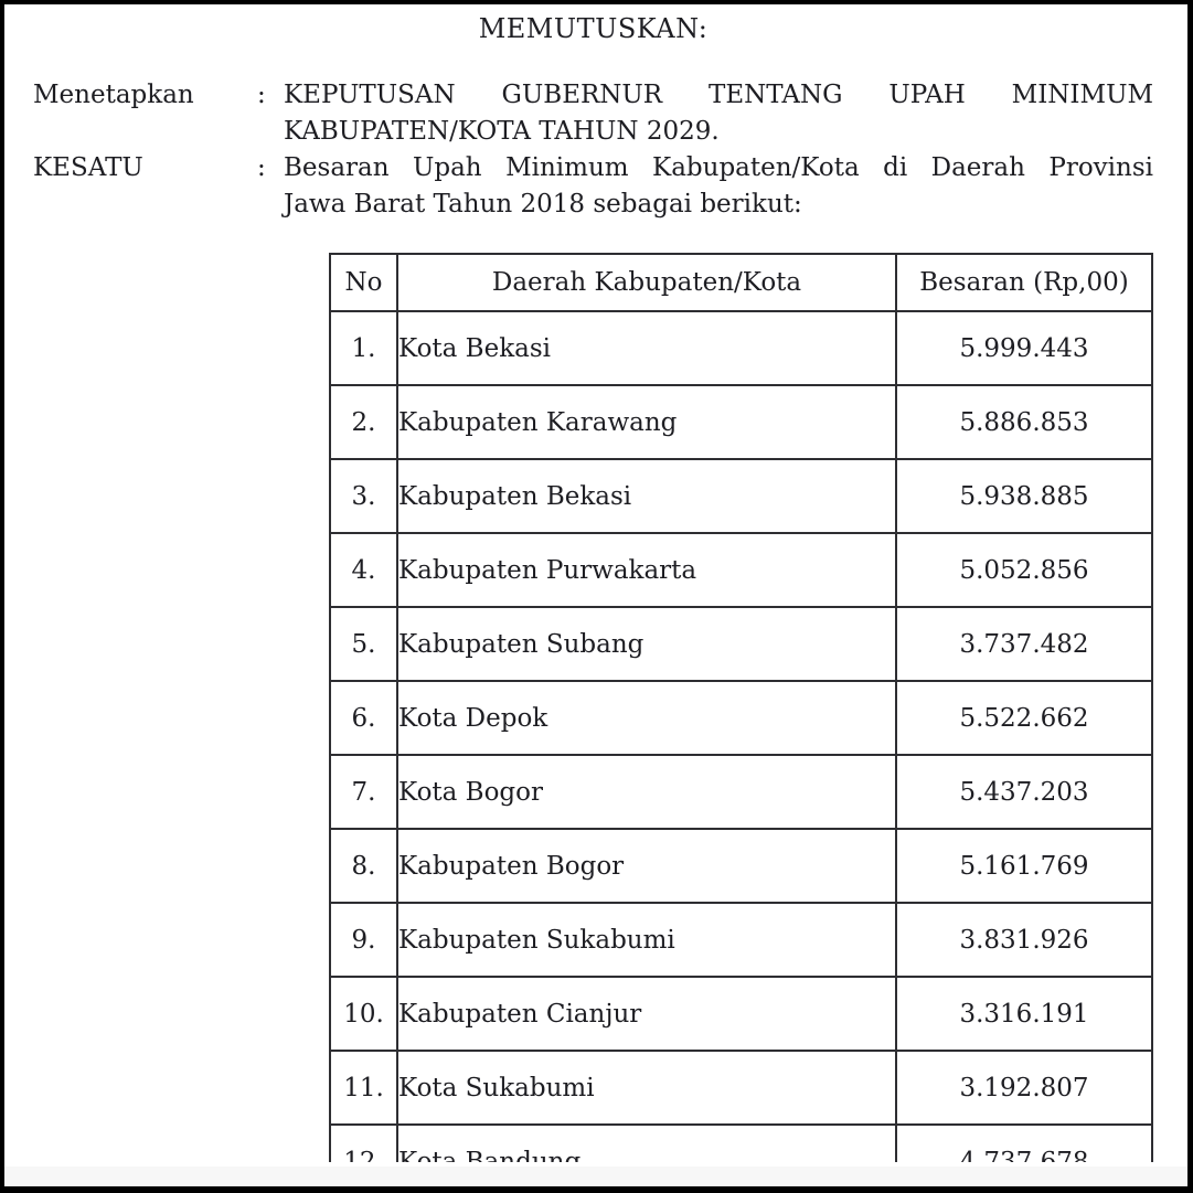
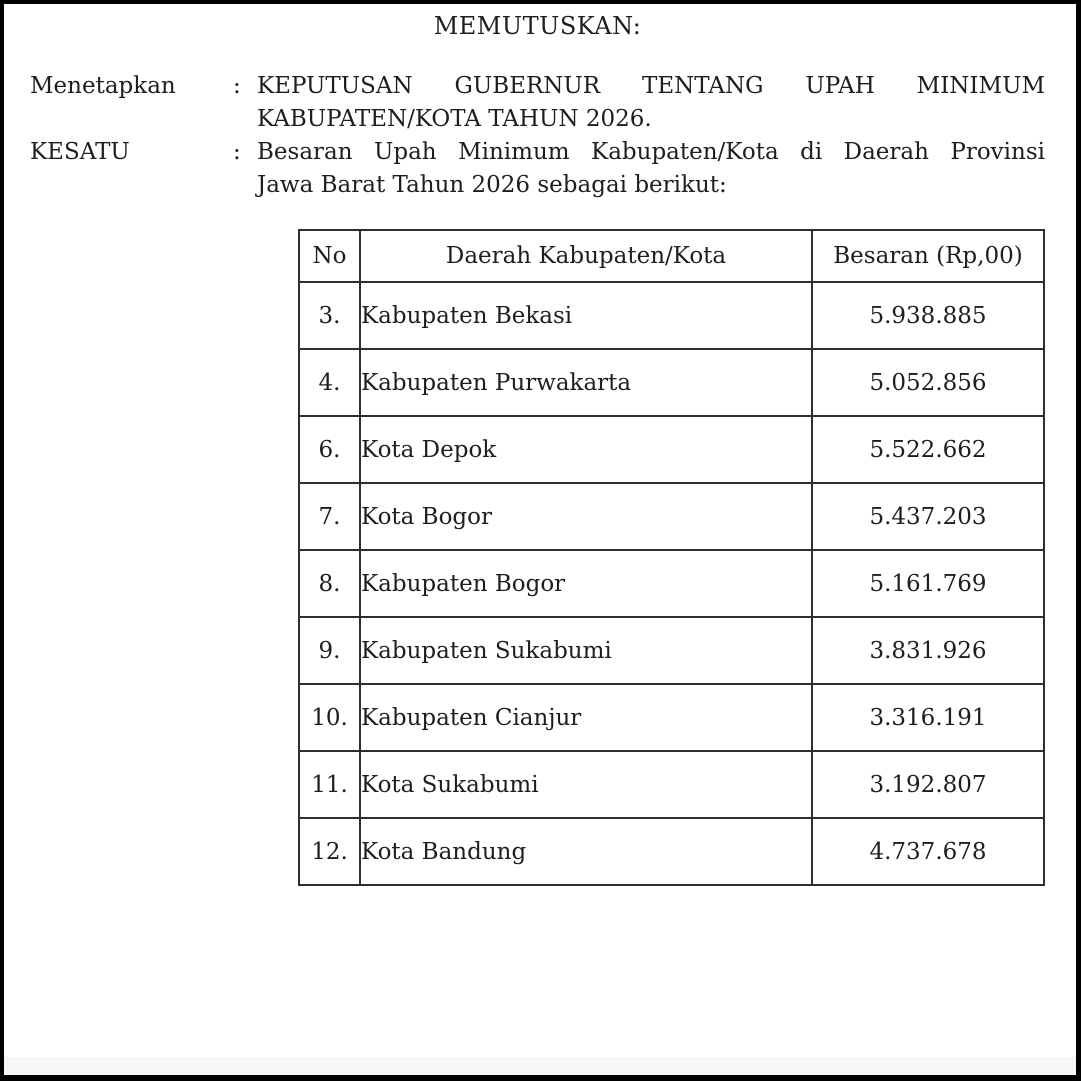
  MEMUTUSKAN:
  Menetapkan
  :
  KEPUTUSAN GUBERNUR TENTANG UPAH MINIMUM
- KABUPATEN/KOTA TAHUN 2029.
+ KABUPATEN/KOTA TAHUN 2026.
  KESATU
  :
  Besaran Upah Minimum Kabupaten/Kota di Daerah Provinsi
- Jawa Barat Tahun 2018 sebagai berikut:
+ Jawa Barat Tahun 2026 sebagai berikut:
  No	Daerah Kabupaten/Kota	Besaran (Rp,00)
- 1.	Kota Bekasi	5.999.443
- 2.	Kabupaten Karawang	5.886.853
  3.	Kabupaten Bekasi	5.938.885
  4.	Kabupaten Purwakarta	5.052.856
- 5.	Kabupaten Subang	3.737.482
  6.	Kota Depok	5.522.662
  7.	Kota Bogor	5.437.203
  8.	Kabupaten Bogor	5.161.769
  9.	Kabupaten Sukabumi	3.831.926
  10.	Kabupaten Cianjur	3.316.191
  11.	Kota Sukabumi	3.192.807
  12.	Kota Bandung	4.737.678
